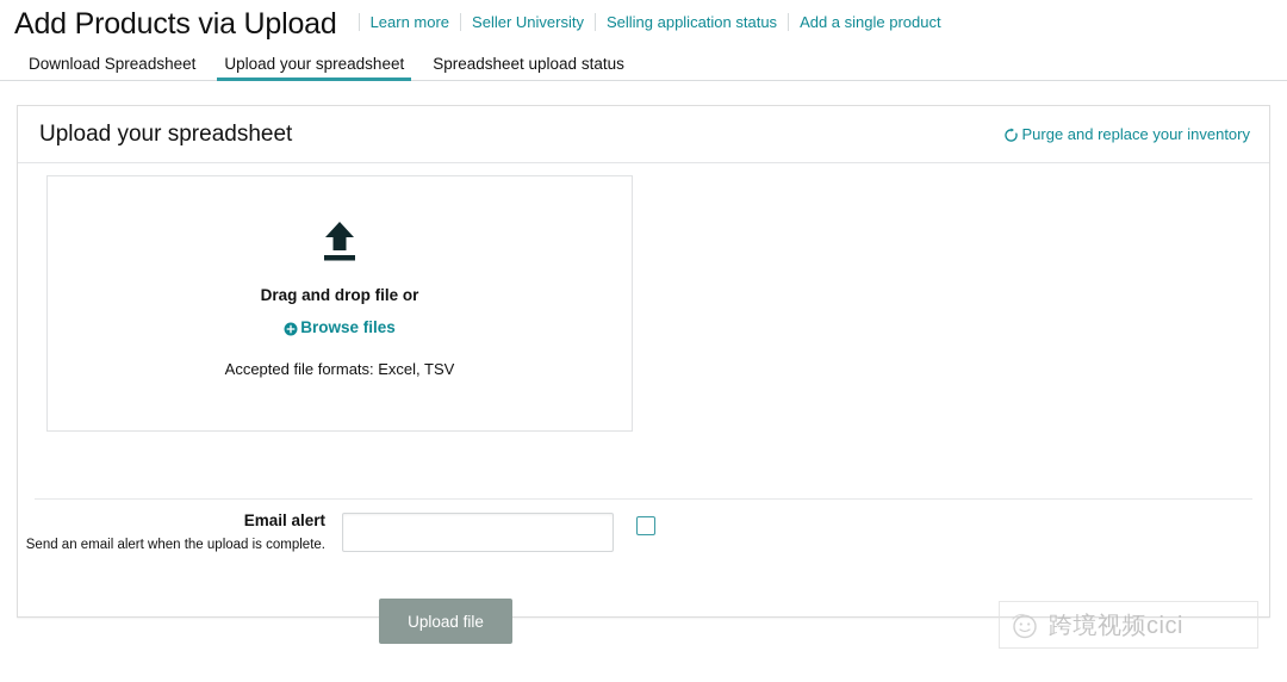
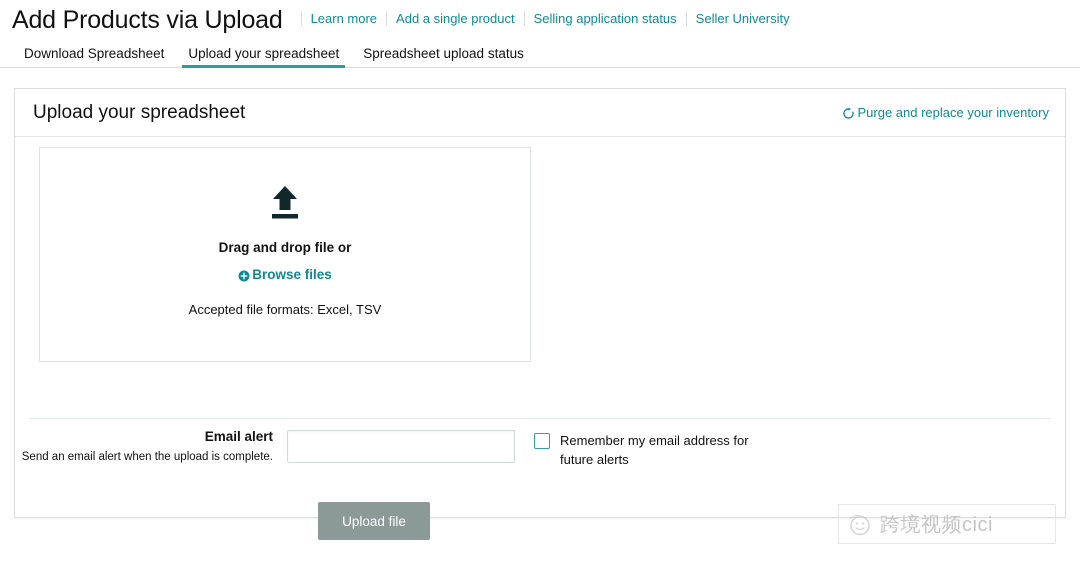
  Add Products via Upload
  Learn more
- Seller University
+ Add a single product
  Selling application status
- Add a single product
+ Seller University
  Download Spreadsheet
  Upload your spreadsheet
  Spreadsheet upload status
  Upload your spreadsheet
  Purge and replace your inventory
  Drag and drop file or
  Browse files
  Accepted file formats: Excel, TSV
  Email alert
  Send an email alert when the upload is complete.
+ Remember my email address for future alerts
  Upload file
  跨境视频cici
